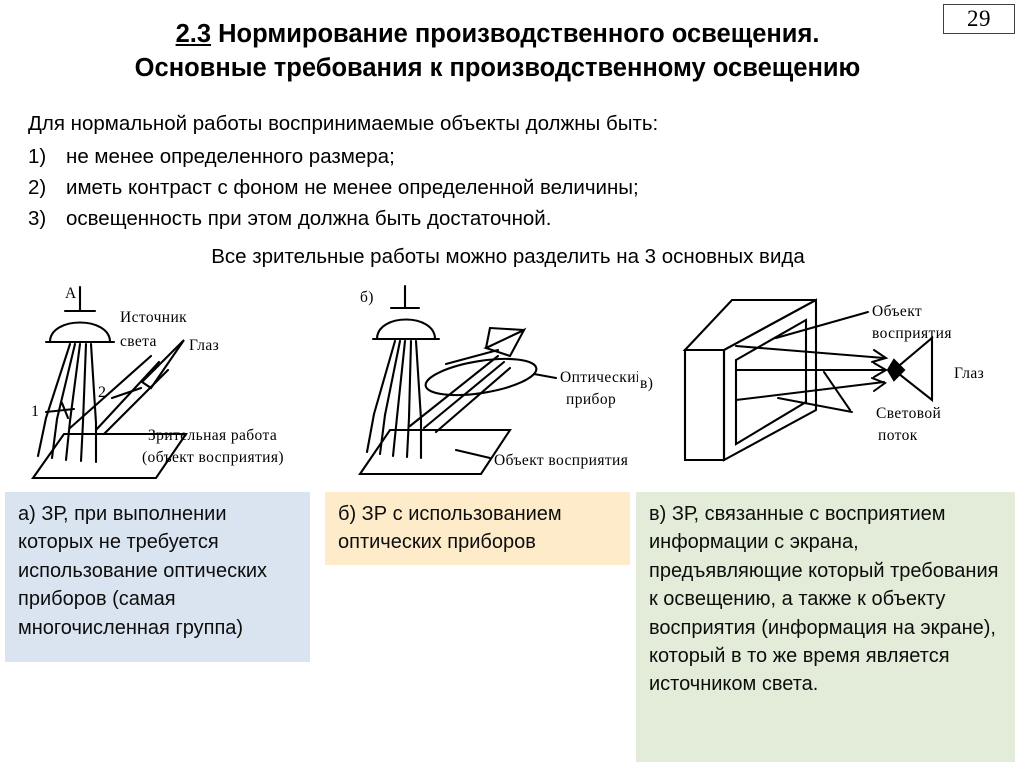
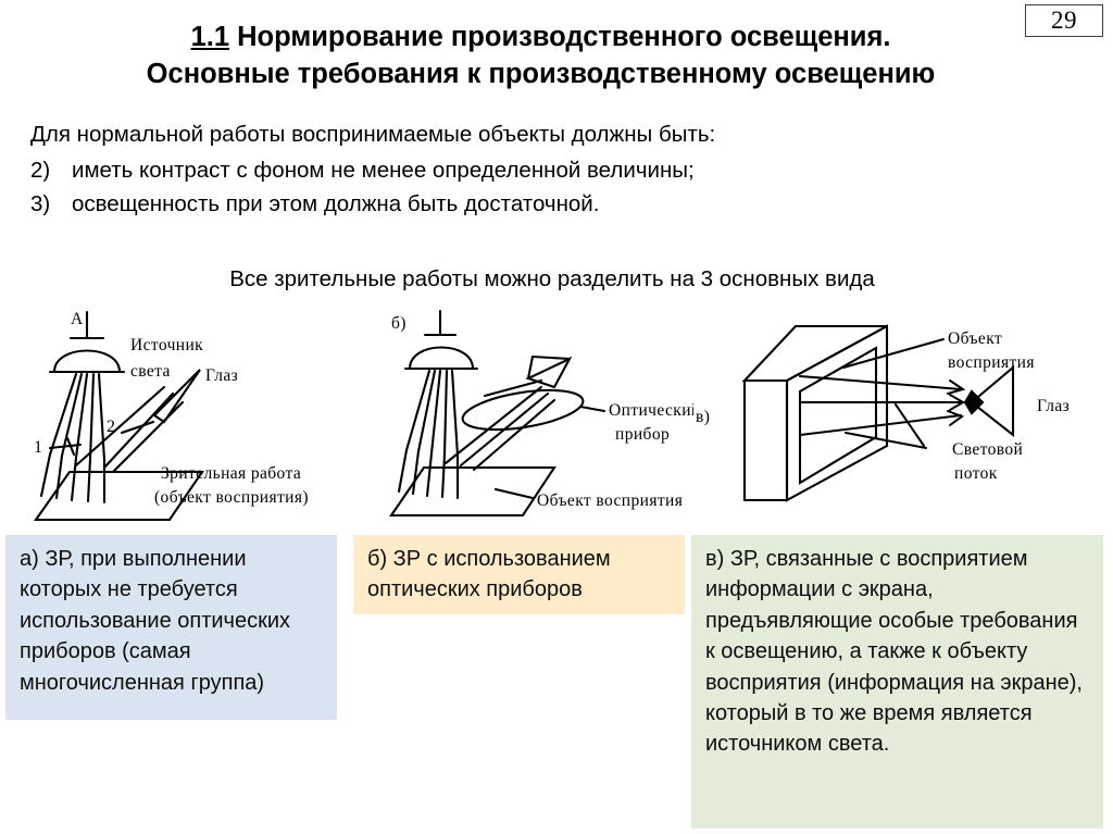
  29
- 2.3 Нормирование производственного освещения.
+ 1.1 Нормирование производственного освещения.
  Основные требования к производственному освещению
  Для нормальной работы воспринимаемые объекты должны быть:
- 1) не менее определенного размера;
  2) иметь контраст с фоном не менее определенной величины;
  3) освещенность при этом должна быть достаточной.
  Все зрительные работы можно разделить на 3 основных вида
  А
  Источник
  света
  Глаз
  1
  2
  Зрительная работа
  (объект восприятия)
  б)
  Оптически
  прибор
  Объект восприятия
  в)
  Объект
  восприятия
  Глаз
  Световой
  поток
  а) ЗР, при выполнении которых не требуется использование оптических приборов (самая многочисленная группа)
  б) ЗР с использованием оптических приборов
- в) ЗР, связанные с восприятием информации с экрана, предъявляющие который требования к освещению, а также к объекту восприятия (информация на экране), который в то же время является источником света.
+ в) ЗР, связанные с восприятием информации с экрана, предъявляющие особые требования к освещению, а также к объекту восприятия (информация на экране), который в то же время является источником света.
